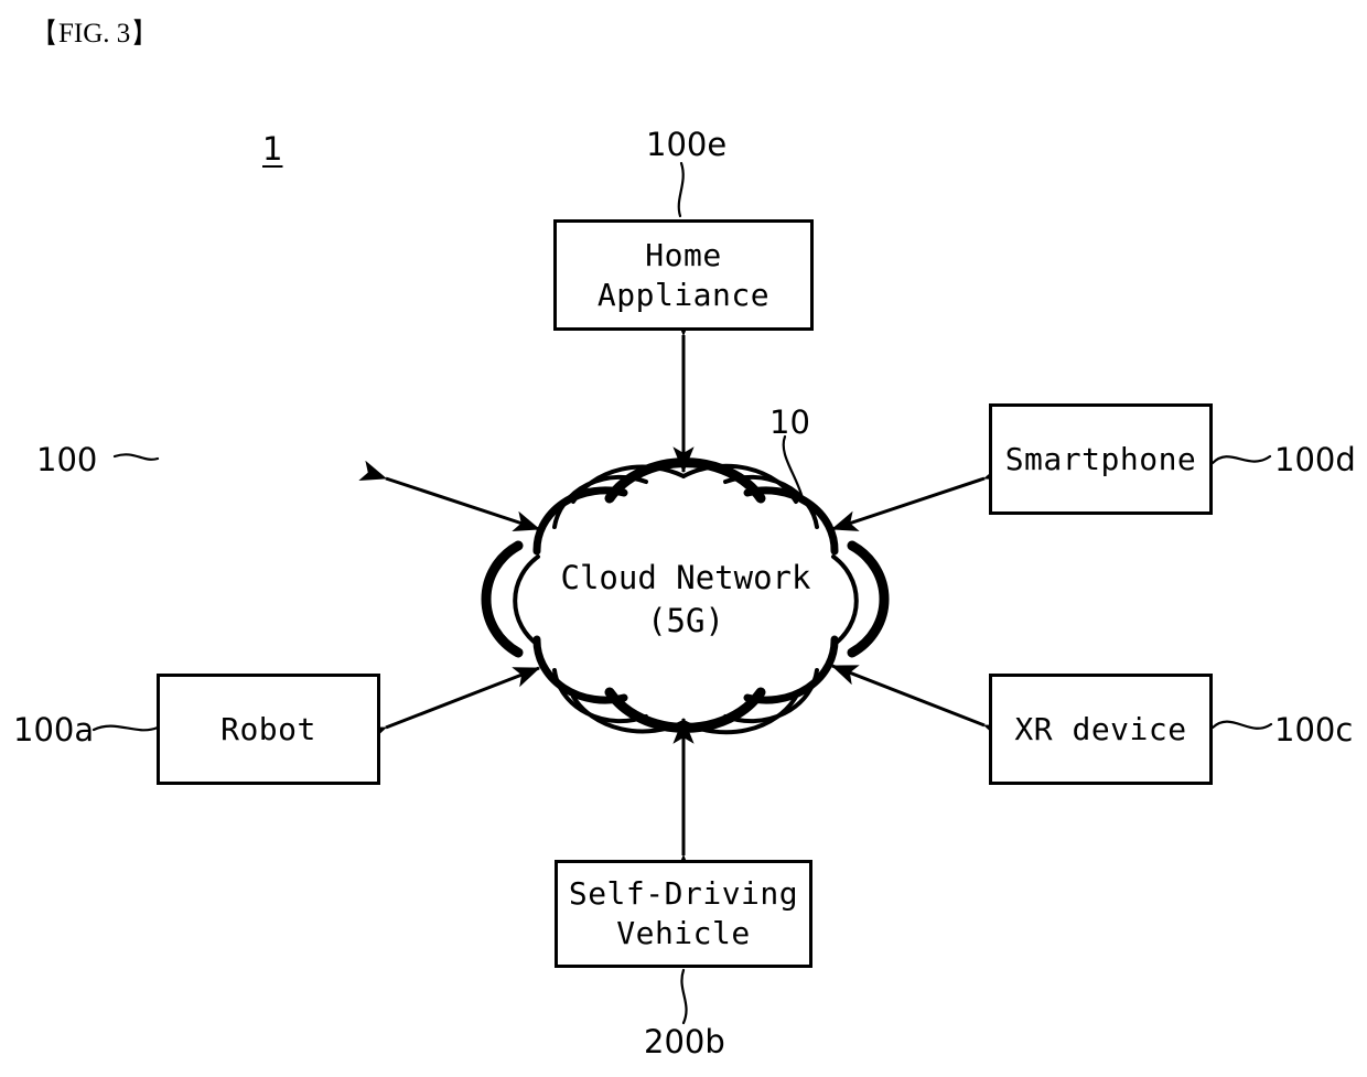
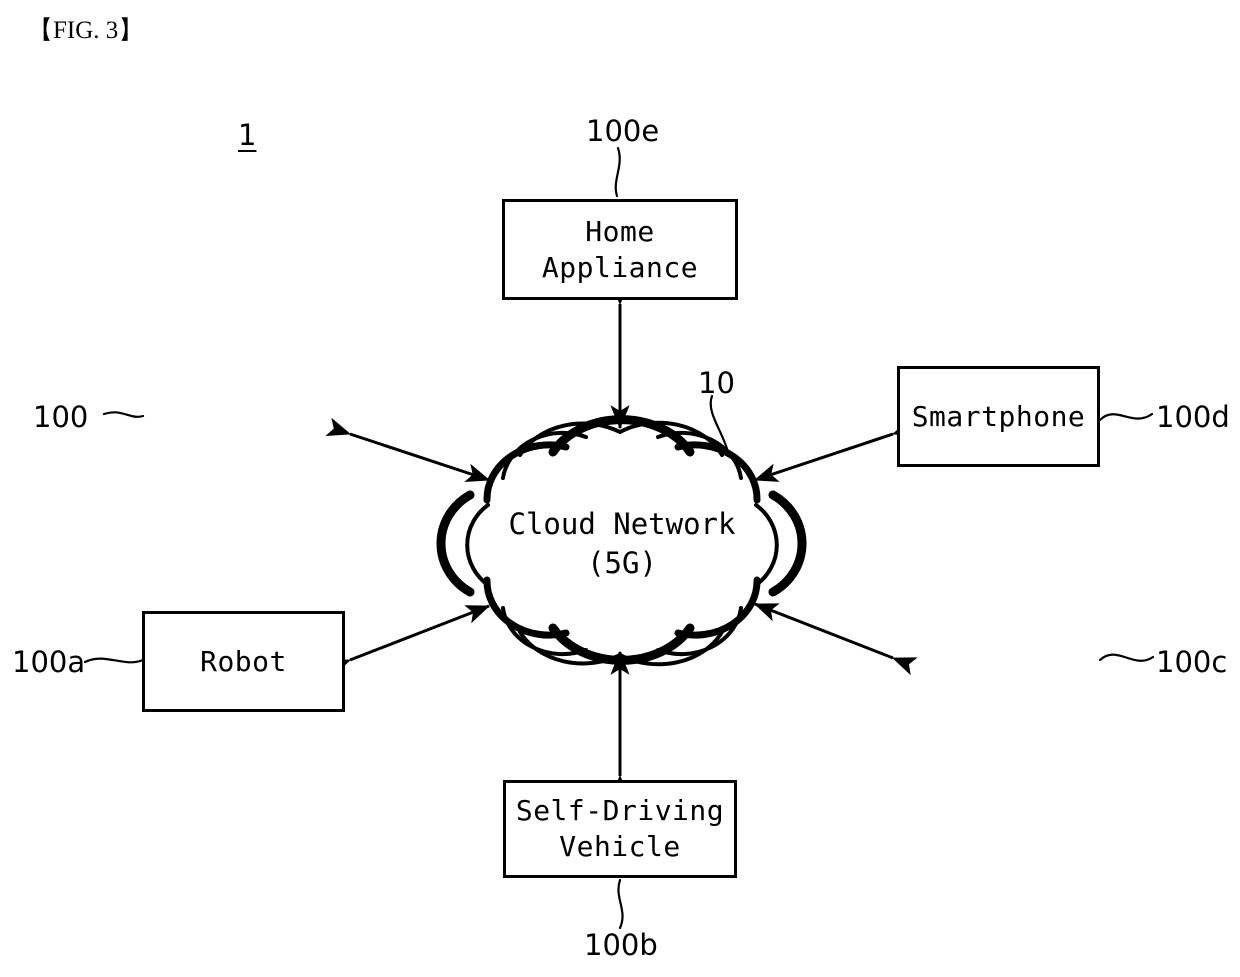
  【FIG. 3】
  1
  Cloud Network
  (5G)
  10
  Home
  Appliance
  100e
  100
  Smartphone
  100d
  Robot
  100a
- XR device
  100c
  Self-Driving
  Vehicle
- 200b
+ 100b
